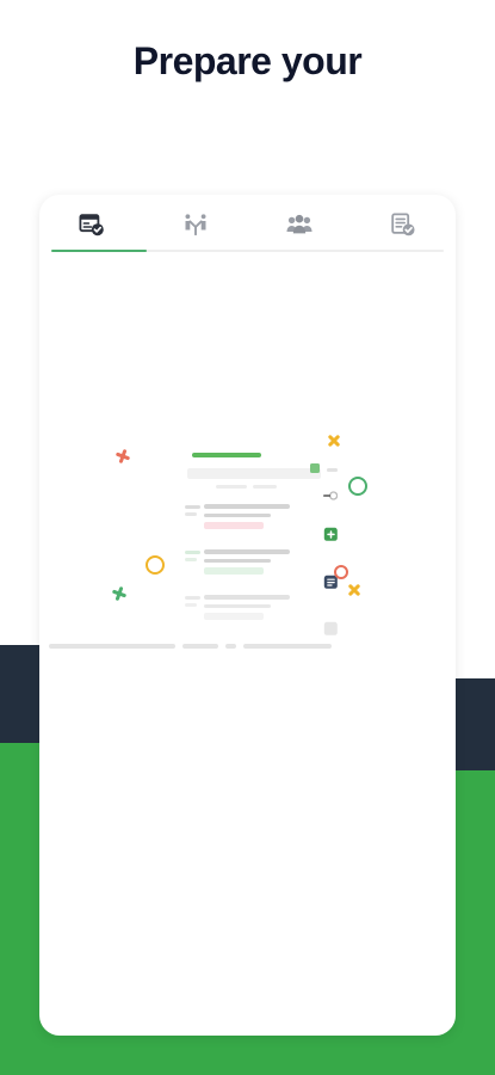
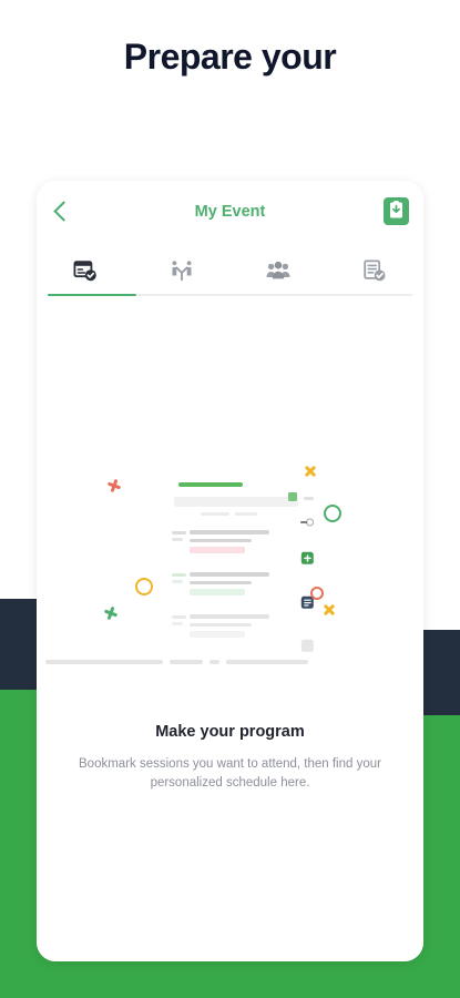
  Prepare your
+ My Event
+ Make your program
+ Bookmark sessions you want to attend, then find your personalized schedule here.
